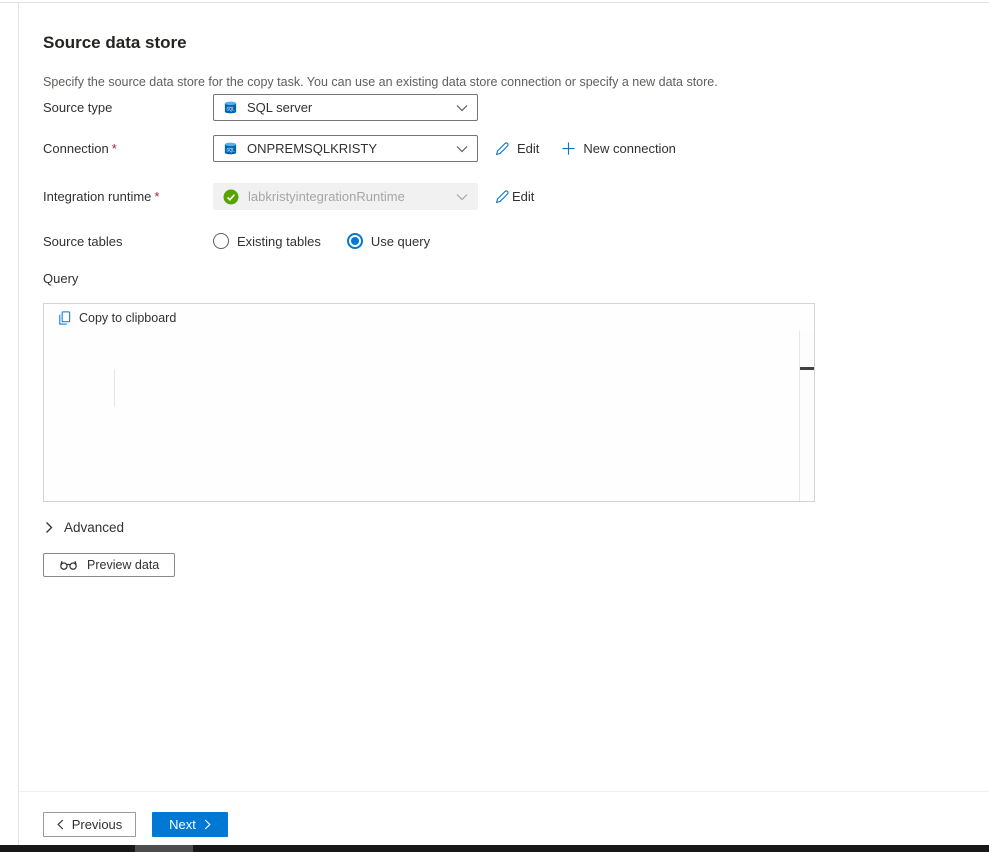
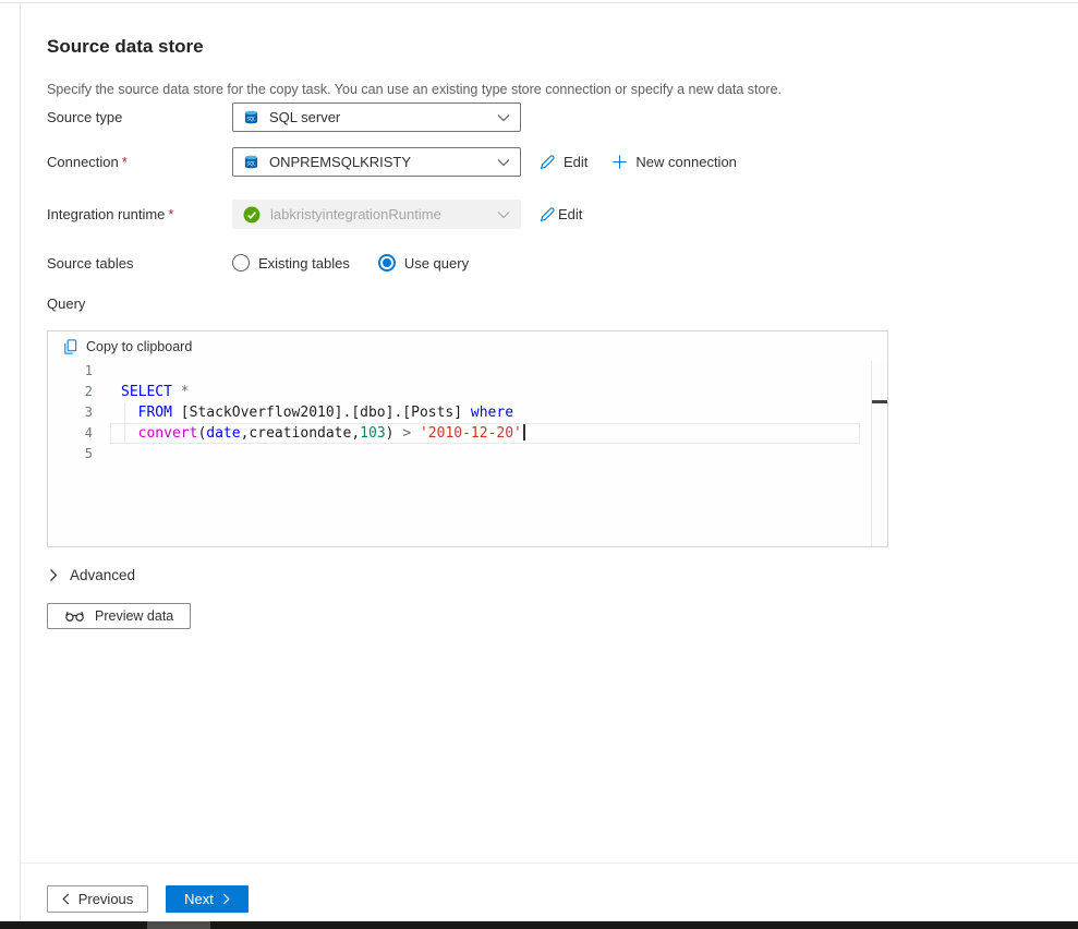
  Source data store
- Specify the source data store for the copy task. You can use an existing data store connection or specify a new data store.
+ Specify the source data store for the copy task. You can use an existing type store connection or specify a new data store.
  Source type
  SQL server
  Connection *
  ONPREMSQLKRISTY
  Edit
  New connection
  Integration runtime *
  labkristyintegrationRuntime
  Edit
  Source tables
  Existing tables
  Use query
  Query
  Copy to clipboard
+ 1
+ 2
+ SELECT *
+ 3
+ FROM [StackOverflow2010].[dbo].[Posts] where
+ 4
+ convert(date,creationdate,103) > '2010-12-20'
+ 5
  Advanced
  Preview data
  Previous
  Next
